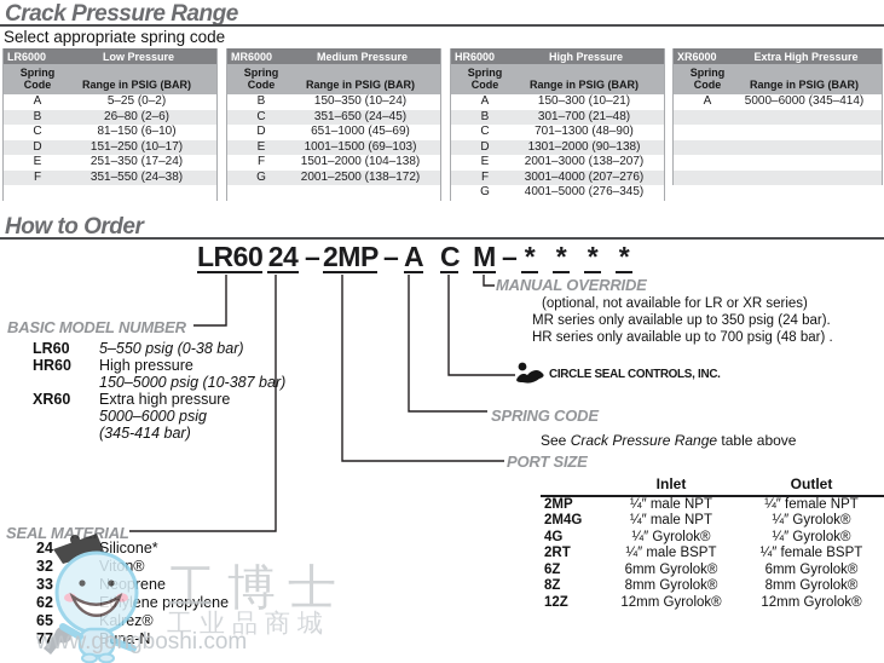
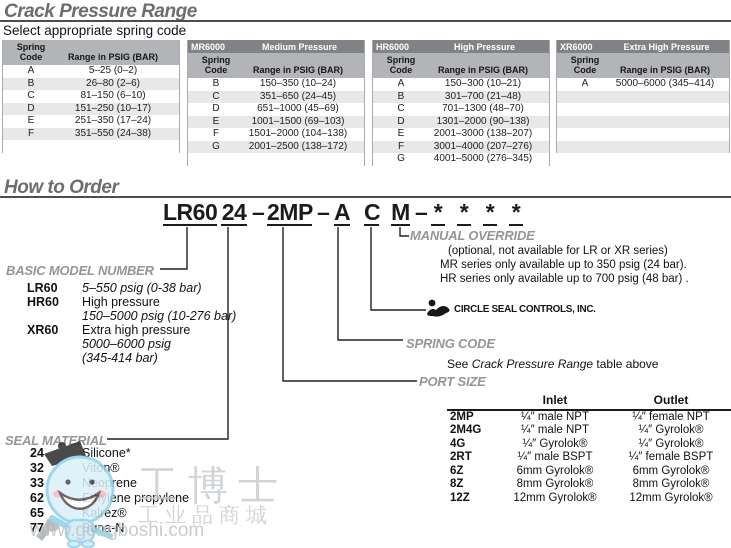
  Crack Pressure Range
  Select appropriate spring code
- LR6000
- Low Pressure
  Spring Code
  Range in PSIG (BAR)
  A
  5–25 (0–2)
  B
  26–80 (2–6)
  C
  81–150 (6–10)
  D
  151–250 (10–17)
  E
  251–350 (17–24)
  F
  351–550 (24–38)
  MR6000
  Medium Pressure
  Spring Code
  Range in PSIG (BAR)
  B
  150–350 (10–24)
  C
  351–650 (24–45)
  D
  651–1000 (45–69)
  E
  1001–1500 (69–103)
  F
  1501–2000 (104–138)
  G
  2001–2500 (138–172)
  HR6000
  High Pressure
  Spring Code
  Range in PSIG (BAR)
  A
  150–300 (10–21)
  B
  301–700 (21–48)
  C
- 701–1300 (48–90)
+ 701–1300 (48–70)
  D
  1301–2000 (90–138)
  E
  2001–3000 (138–207)
  F
  3001–4000 (207–276)
  G
  4001–5000 (276–345)
  XR6000
  Extra High Pressure
  Spring Code
  Range in PSIG (BAR)
  A
  5000–6000 (345–414)
  How to Order
  LR60
  24
  –
  2MP
  –
  A
  C
  M
  –
  *
  *
  *
  *
  MANUAL OVERRIDE
  (optional, not available for LR or XR series)
  MR series only available up to 350 psig (24 bar).
  HR series only available up to 700 psig (48 bar) .
  CIRCLE SEAL CONTROLS, INC.
  SPRING CODE
  See Crack Pressure Range table above
  PORT SIZE
  Inlet
  Outlet
  2MP
  ¼″ male NPT
  ¼″ female NPT
  2M4G
  ¼″ male NPT
  ¼″ Gyrolok®
  4G
  ¼″ Gyrolok®
  ¼″ Gyrolok®
  2RT
  ¼″ male BSPT
  ¼″ female BSPT
  6Z
  6mm Gyrolok®
  6mm Gyrolok®
  8Z
  8mm Gyrolok®
  8mm Gyrolok®
  12Z
  12mm Gyrolok®
  12mm Gyrolok®
  BASIC MODEL NUMBER
  LR60
  5–550 psig (0-38 bar)
  HR60
  High pressure
- 150–5000 psig (10-387 bar)
+ 150–5000 psig (10-276 bar)
  XR60
  Extra high pressure
  5000–6000 psig
  (345-414 bar)
  SEAL MATERIAL
  24
  Silicone*
  32
  Viton®
  33
  Neoprene
  62
  Ethylene propylene
  65
  Kalrez®
  77
  Buna-N
  工博士
  工业品商城
  www.gongboshi.com
